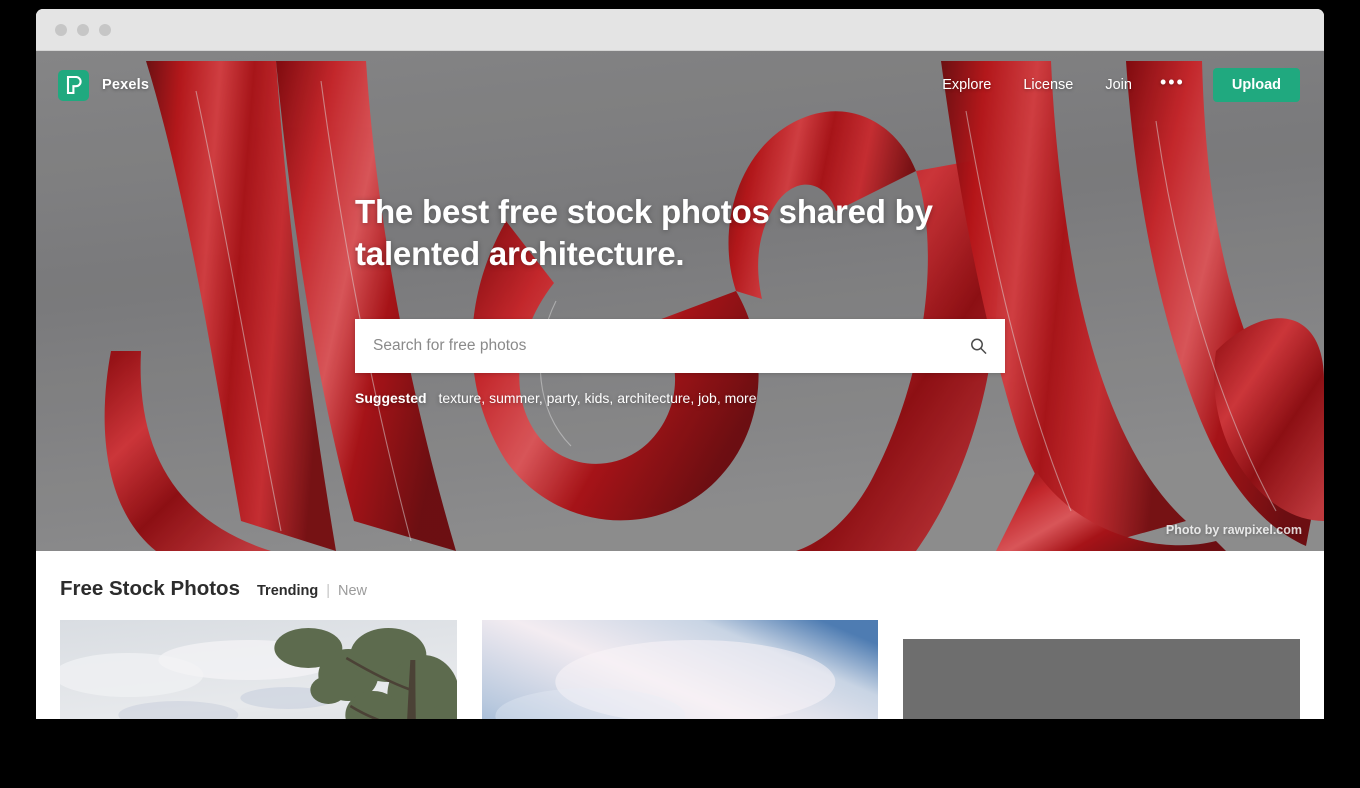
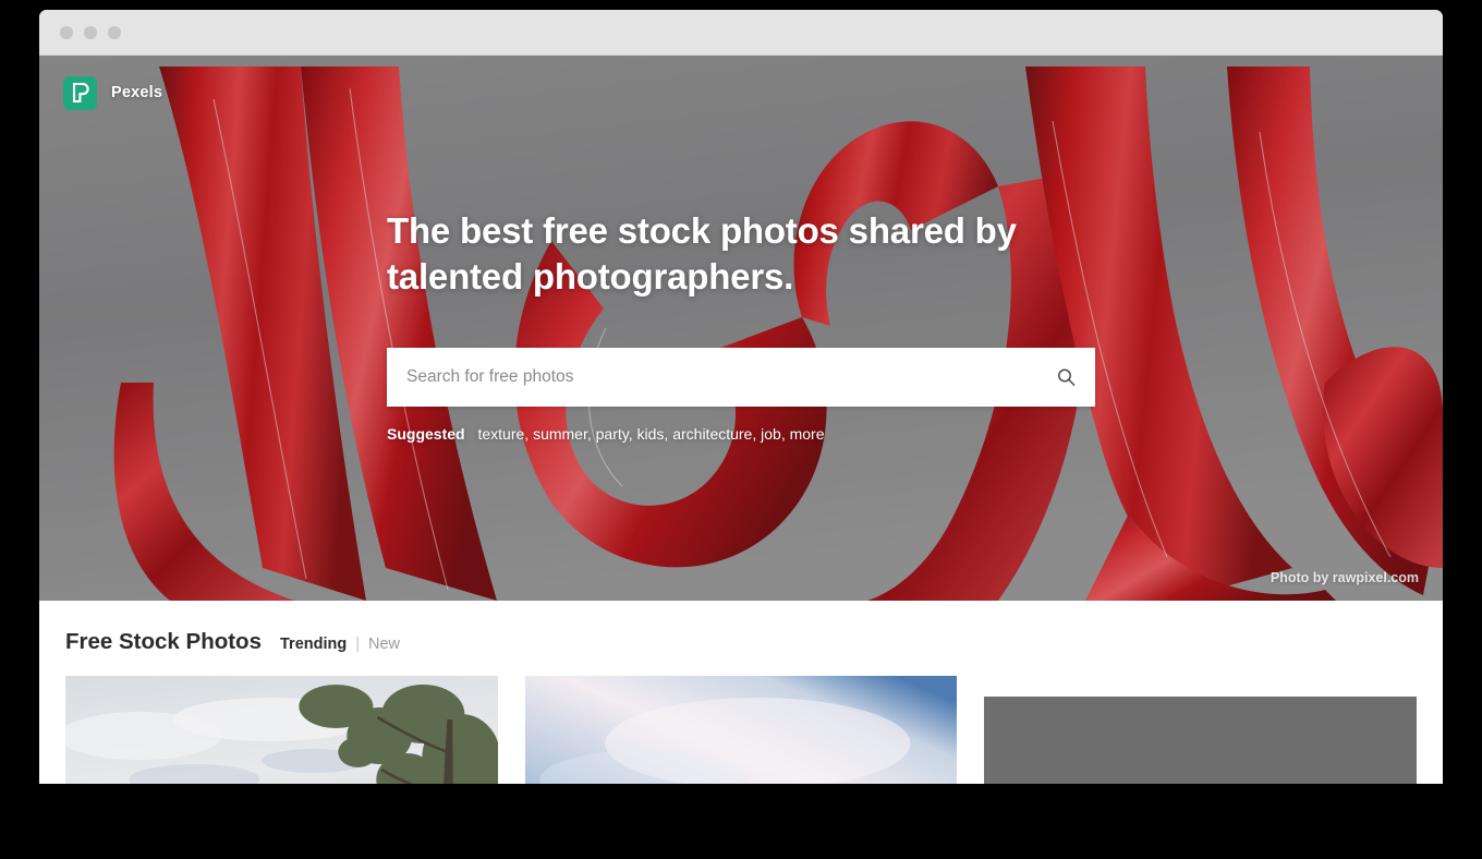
  Pexels
- Explore
- License
- Join
- •••
- Upload
- The best free stock photos shared by talented architecture.
+ The best free stock photos shared by talented photographers.
  Search for free photos
  Suggested texture, summer, party, kids, architecture, job, more
  Photo by rawpixel.com
  Free Stock Photos
  Trending
  |
  New
